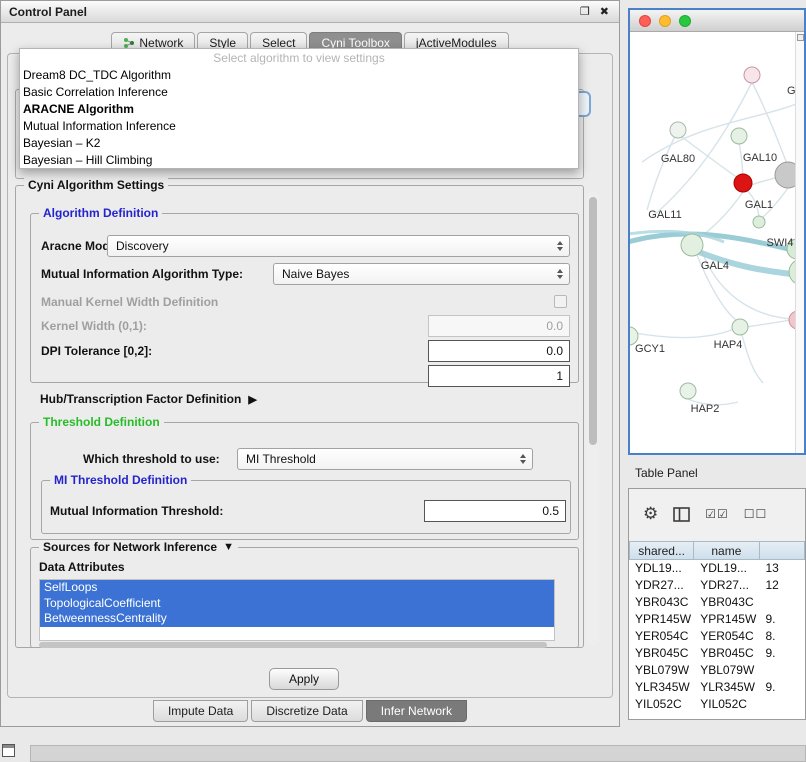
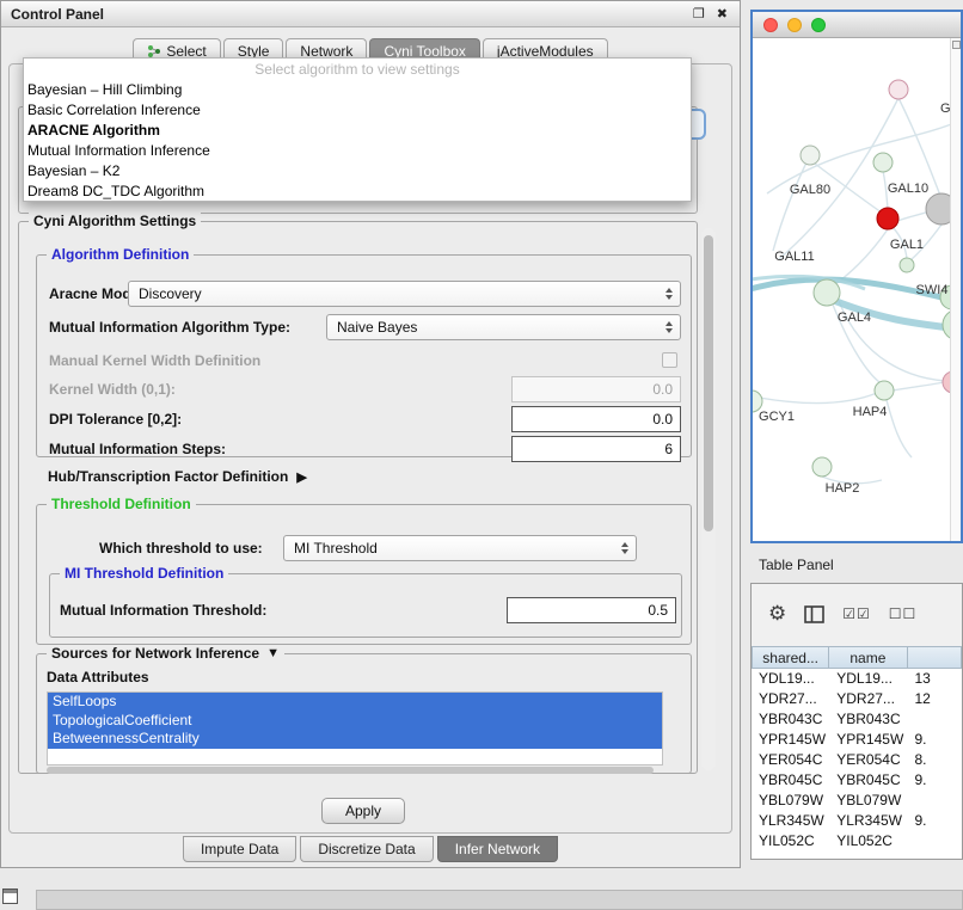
  Control Panel
  ❐
  ✖
- Network
+ Select
  Style
- Select
+ Network
  Cyni Toolbox
  jActiveModules
  Select algorithm to view settings
- Dream8 DC_TDC Algorithm
+ Bayesian – Hill Climbing
  Basic Correlation Inference
  ARACNE Algorithm
  Mutual Information Inference
  Bayesian – K2
- Bayesian – Hill Climbing
+ Dream8 DC_TDC Algorithm
  Cyni Algorithm Settings
  Algorithm Definition
  Aracne Mo
  Discovery
  Mutual Information Algorithm Type:
  Naive Bayes
  Manual Kernel Width Definition
  Kernel Width (0,1):
  0.0
  DPI Tolerance [0,2]:
  0.0
+ Mutual Information Steps:
- 1
+ 6
  Hub/Transcription Factor Definition
  ▶
  Threshold Definition
  Which threshold to use:
  MI Threshold
  MI Threshold Definition
  Mutual Information Threshold:
  0.5
  Sources for Network Inference
  ▼
  Data Attributes
  SelfLoops
  TopologicalCoefficient
  BetweennessCentrality
  Apply
  Impute Data
  Discretize Data
  Infer Network
  GAL80
  GAL10
  GAL11
  GAL1
  SWI4
  GAL4
  GCY1
  HAP4
  HAP2
  Table Panel
  ⚙
  ☑☑
  ☐☐
  shared...
  name
  YDL19...
  YDL19...
  13
  YDR27...
  YDR27...
  12
  YBR043C
  YBR043C
  YPR145W
  YPR145W
  9.
  YER054C
  YER054C
  8.
  YBR045C
  YBR045C
  9.
  YBL079W
  YBL079W
  YLR345W
  YLR345W
  9.
  YIL052C
  YIL052C
